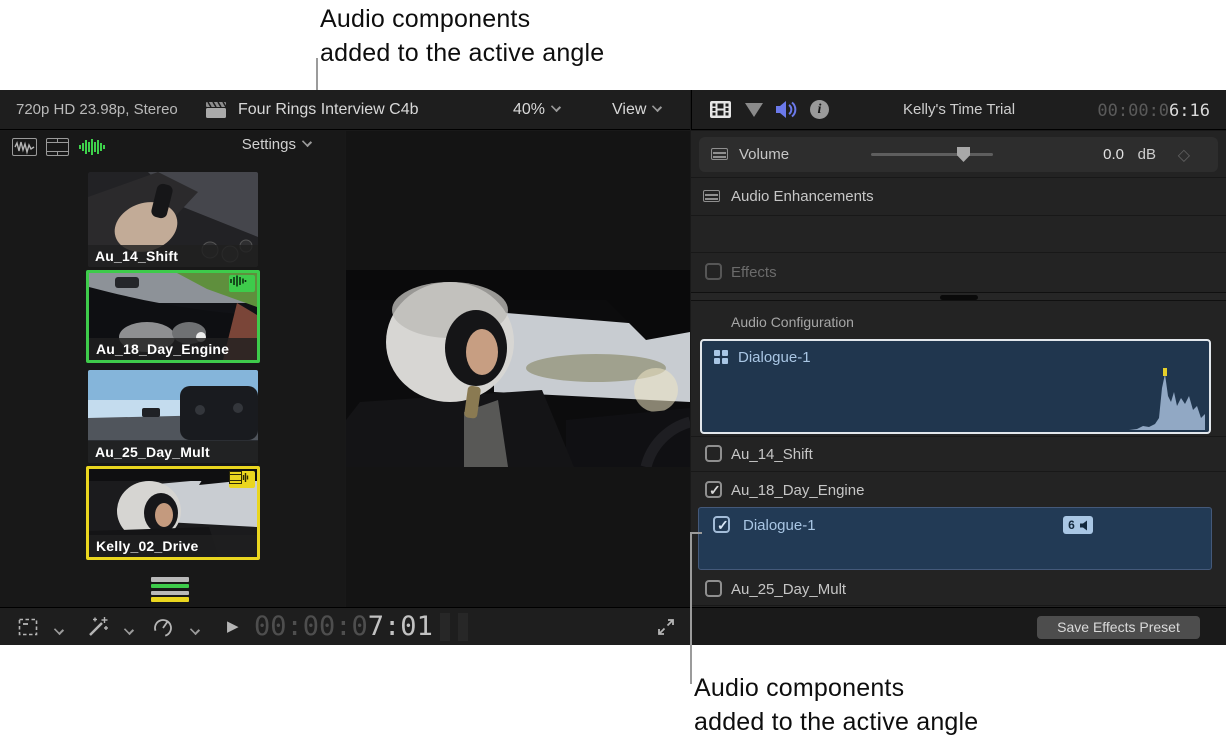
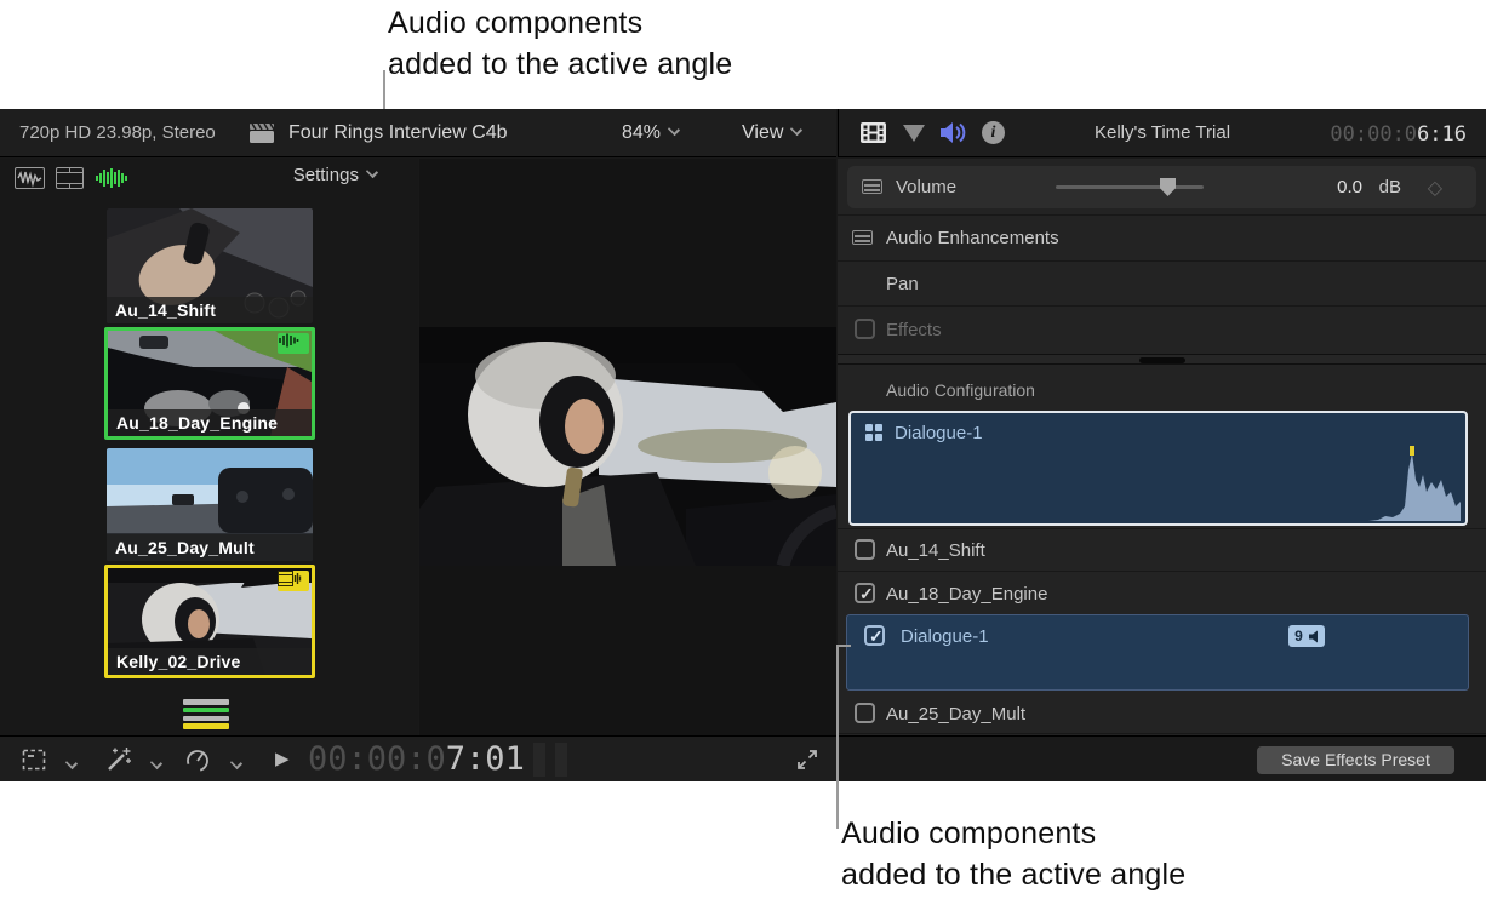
  Audio components
  added to the active angle
  720p HD 23.98p, Stereo
  Four Rings Interview C4b
- 40%
+ 84%
  View
  i
  Kelly's Time Trial
  00:00:06:16
  Settings
  Au_14_Shift
  Au_18_Day_Engine
  Au_25_Day_Mult
  Kelly_02_Drive
  00:00:07:01
  Volume
  0.0
  dB
  Audio Enhancements
+ Pan
  Effects
  Audio Configuration
  Dialogue-1
  Au_14_Shift
  Au_18_Day_Engine
  Dialogue-1
- 6
+ 9
  Au_25_Day_Mult
  Save Effects Preset
  Audio components
  added to the active angle
